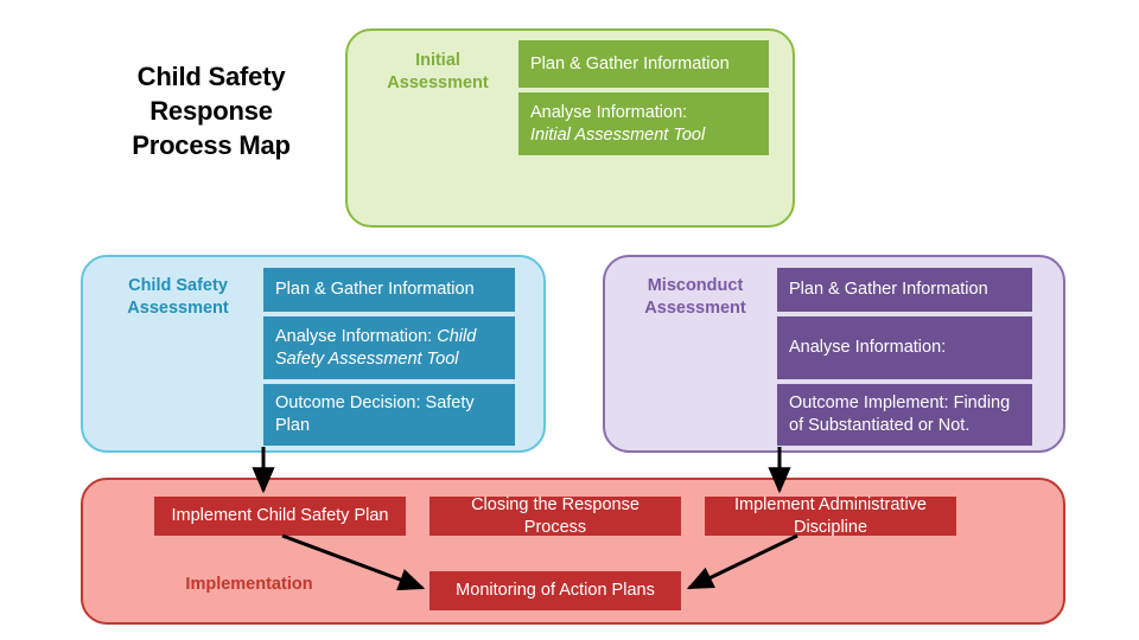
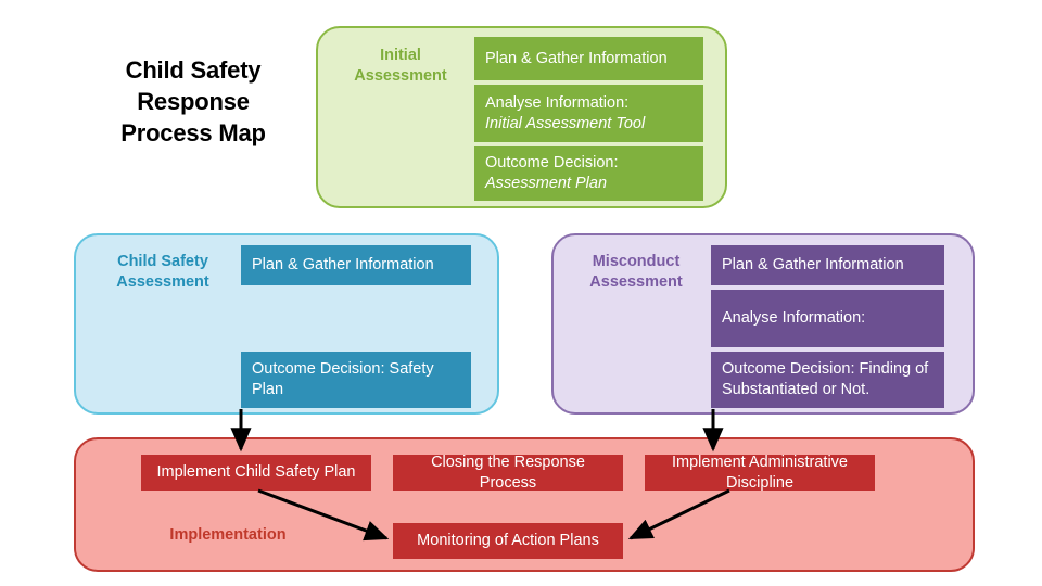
  Child Safety
  Response
  Process Map
  Initial
  Assessment
  Plan & Gather Information
  Analyse Information:
  Initial Assessment Tool
+ Outcome Decision:
+ Assessment Plan
  Child Safety
  Assessment
  Plan & Gather Information
- Analyse Information: Child Safety Assessment Tool
  Outcome Decision: Safety Plan
  Misconduct
  Assessment
  Plan & Gather Information
  Analyse Information:
- Outcome Implement: Finding of Substantiated or Not.
+ Outcome Decision: Finding of Substantiated or Not.
  Implementation
  Implement Child Safety Plan
  Closing the Response Process
  Implement Administrative Discipline
  Monitoring of Action Plans
